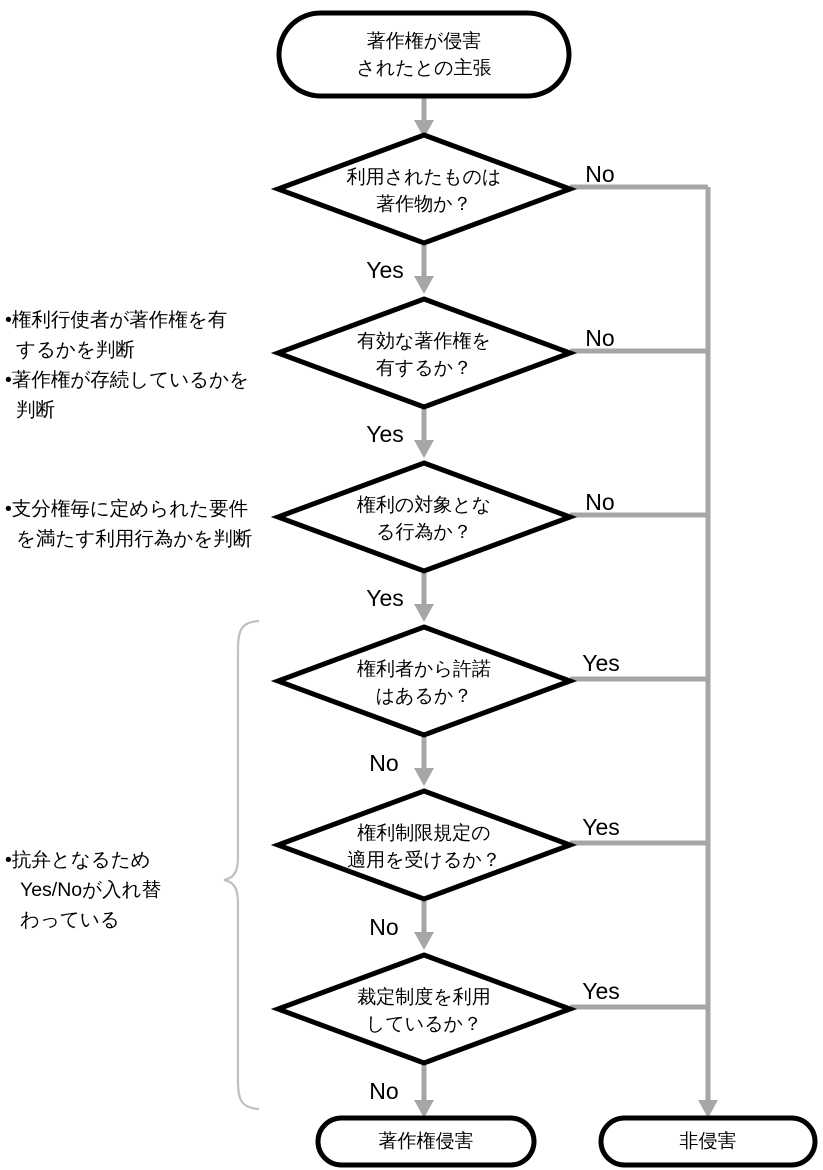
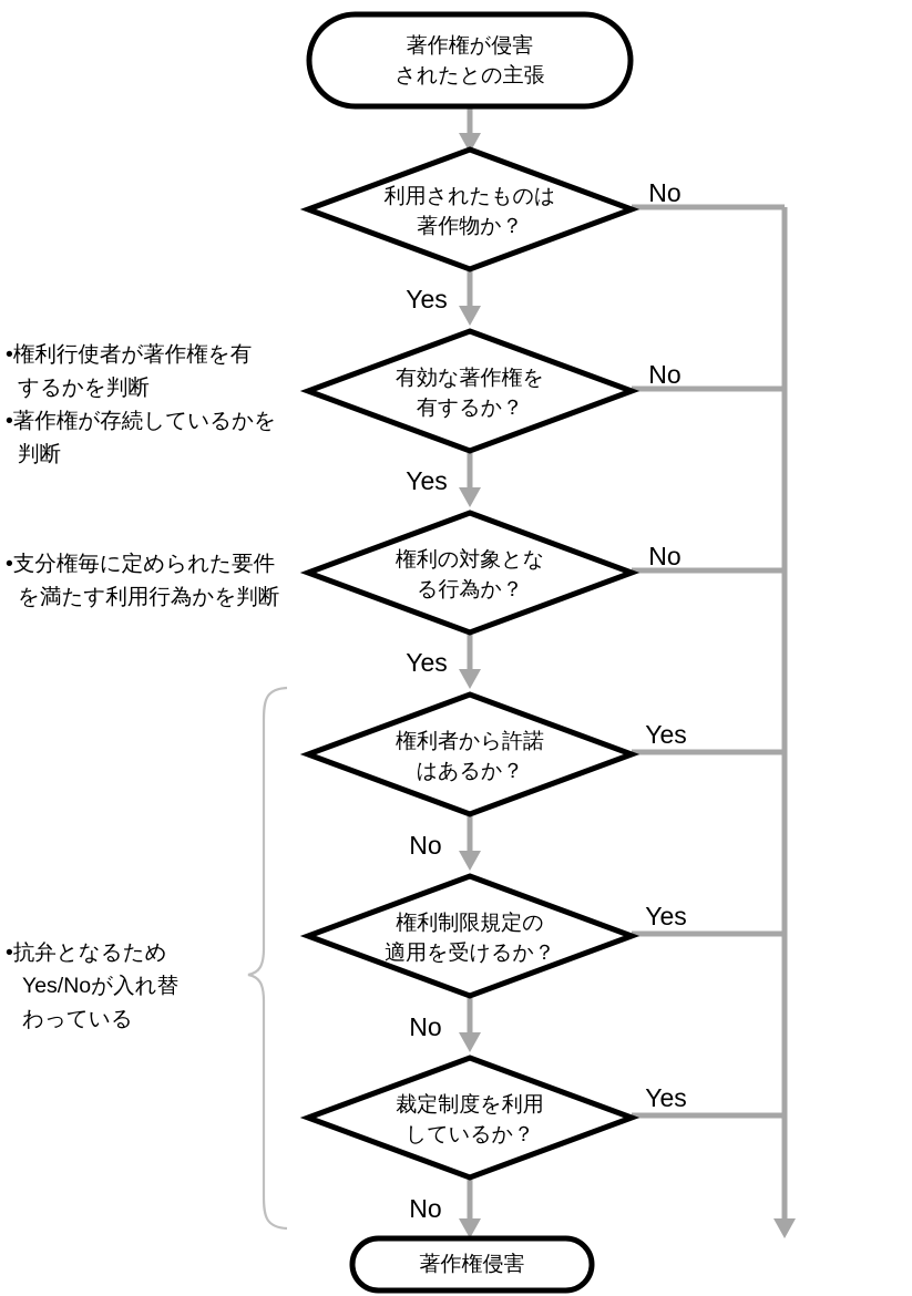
  著作権が侵害
  されたとの主張
  利用されたものは
  著作物か？
  No
  Yes
  有効な著作権を
  有するか？
  No
  Yes
  権利の対象とな
  る行為か？
  No
  Yes
  権利者から許諾
  はあるか？
  Yes
  No
  権利制限規定の
  適用を受けるか？
  Yes
  No
  裁定制度を利用
  しているか？
  Yes
  No
  著作権侵害
- 非侵害
  •権利行使者が著作権を有
  するかを判断
  •著作権が存続しているかを
  判断
  •支分権毎に定められた要件
  を満たす利用行為かを判断
  •抗弁となるため
  Yes/Noが入れ替
  わっている
